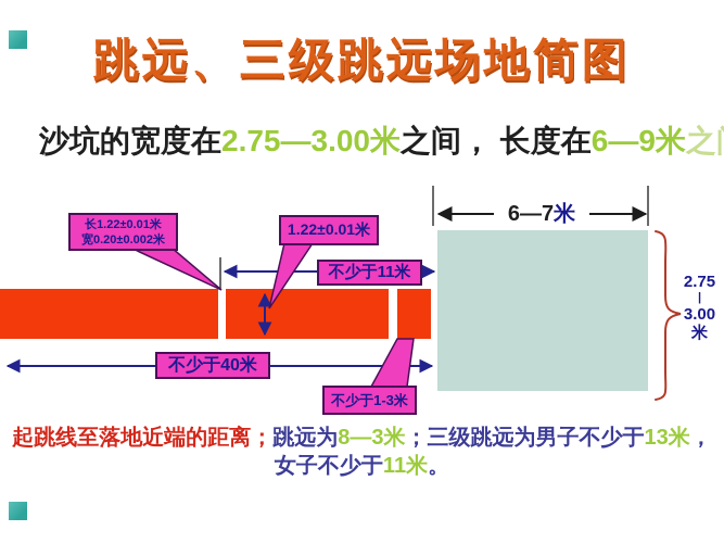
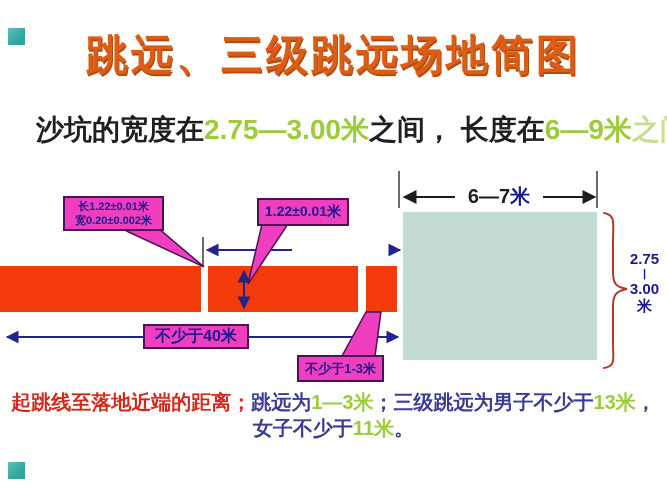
  跳远、三级跳远场地简图
  沙坑的宽度在2.75—3.00米之间， 长度在6—9米之
  长1.22±0.01米
  宽0.20±0.002米
  1.22±0.01米
- 不少于11米
  不少于40米
  不少于1-3米
  6—7米
  2.75
  |
  3.00
  米
- 起跳线至落地近端的距离；跳远为8—3米；三级跳远为男子不少于13米，
+ 起跳线至落地近端的距离；跳远为1—3米；三级跳远为男子不少于13米，
  女子不少于11米。
